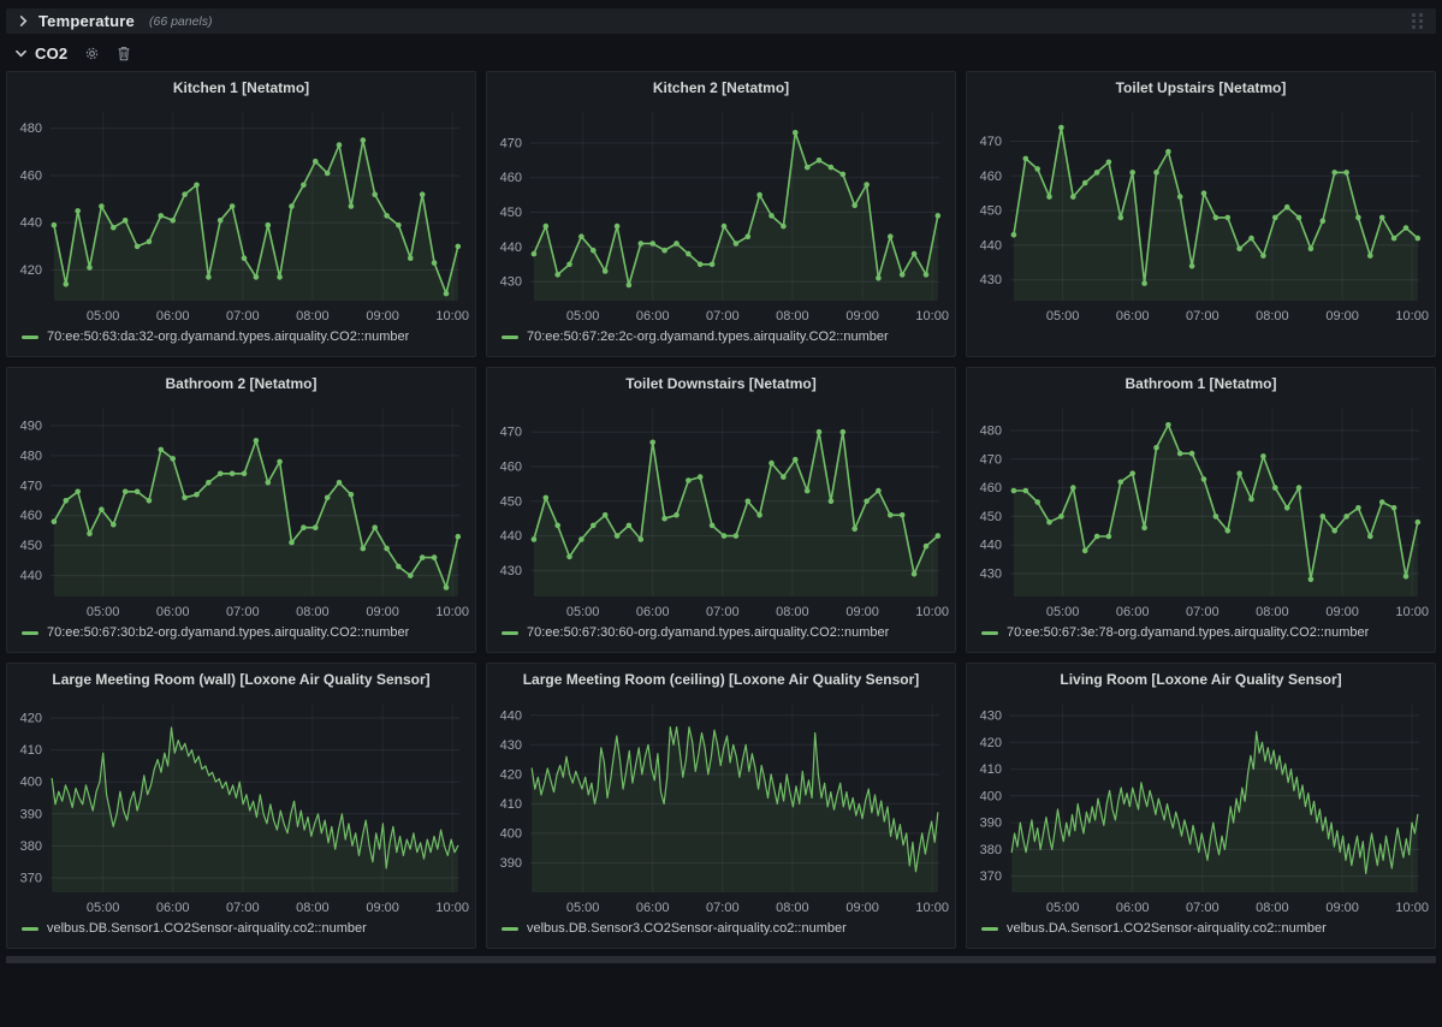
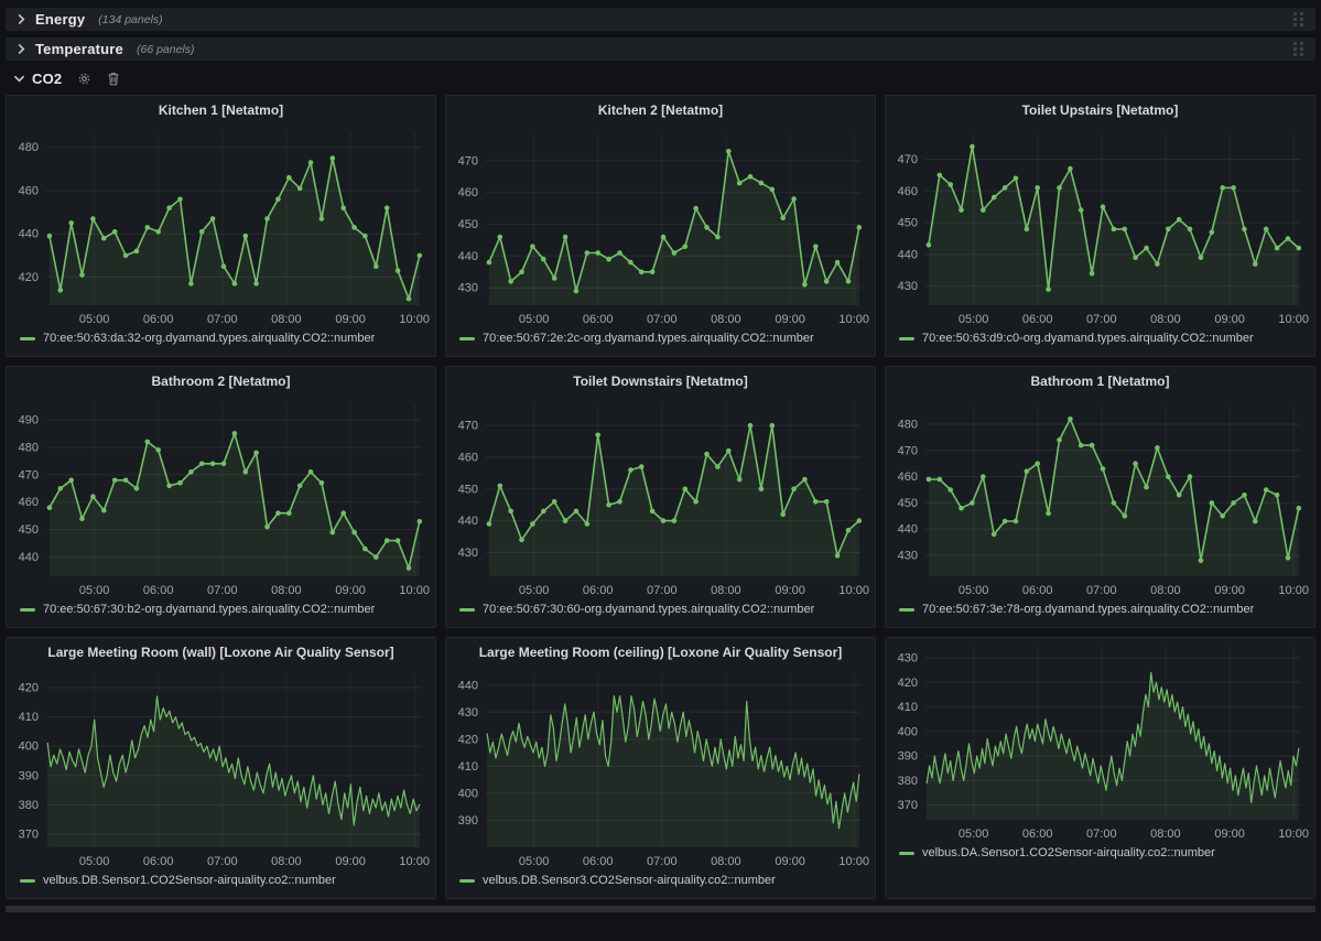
+ Energy
+ (134 panels)
  Temperature
  (66 panels)
  CO2
  Kitchen 1 [Netatmo]
  420
  440
  460
  480
  05:00
  06:00
  07:00
  08:00
  09:00
  10:00
  70:ee:50:63:da:32-org.dyamand.types.airquality.CO2::number
  Kitchen 2 [Netatmo]
  430
  440
  450
  460
  470
  05:00
  06:00
  07:00
  08:00
  09:00
  10:00
  70:ee:50:67:2e:2c-org.dyamand.types.airquality.CO2::number
  Toilet Upstairs [Netatmo]
  430
  440
  450
  460
  470
  05:00
  06:00
  07:00
  08:00
  09:00
  10:00
+ 70:ee:50:63:d9:c0-org.dyamand.types.airquality.CO2::number
  Bathroom 2 [Netatmo]
  440
  450
  460
  470
  480
  490
  05:00
  06:00
  07:00
  08:00
  09:00
  10:00
  70:ee:50:67:30:b2-org.dyamand.types.airquality.CO2::number
  Toilet Downstairs [Netatmo]
  430
  440
  450
  460
  470
  05:00
  06:00
  07:00
  08:00
  09:00
  10:00
  70:ee:50:67:30:60-org.dyamand.types.airquality.CO2::number
  Bathroom 1 [Netatmo]
  430
  440
  450
  460
  470
  480
  05:00
  06:00
  07:00
  08:00
  09:00
  10:00
  70:ee:50:67:3e:78-org.dyamand.types.airquality.CO2::number
  Large Meeting Room (wall) [Loxone Air Quality Sensor]
  370
  380
  390
  400
  410
  420
  05:00
  06:00
  07:00
  08:00
  09:00
  10:00
  velbus.DB.Sensor1.CO2Sensor-airquality.co2::number
  Large Meeting Room (ceiling) [Loxone Air Quality Sensor]
  390
  400
  410
  420
  430
  440
  05:00
  06:00
  07:00
  08:00
  09:00
  10:00
  velbus.DB.Sensor3.CO2Sensor-airquality.co2::number
- Living Room [Loxone Air Quality Sensor]
  370
  380
  390
  400
  410
  420
  430
  05:00
  06:00
  07:00
  08:00
  09:00
  10:00
  velbus.DA.Sensor1.CO2Sensor-airquality.co2::number
